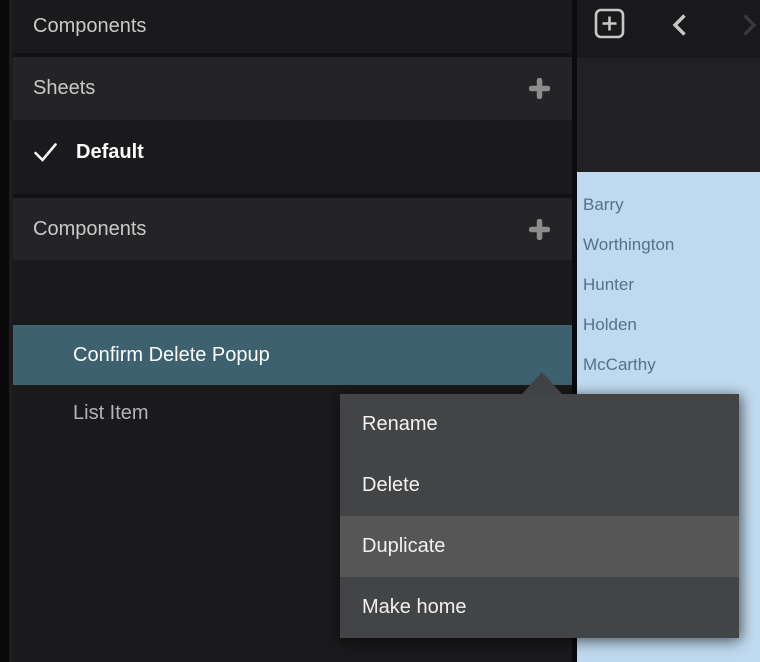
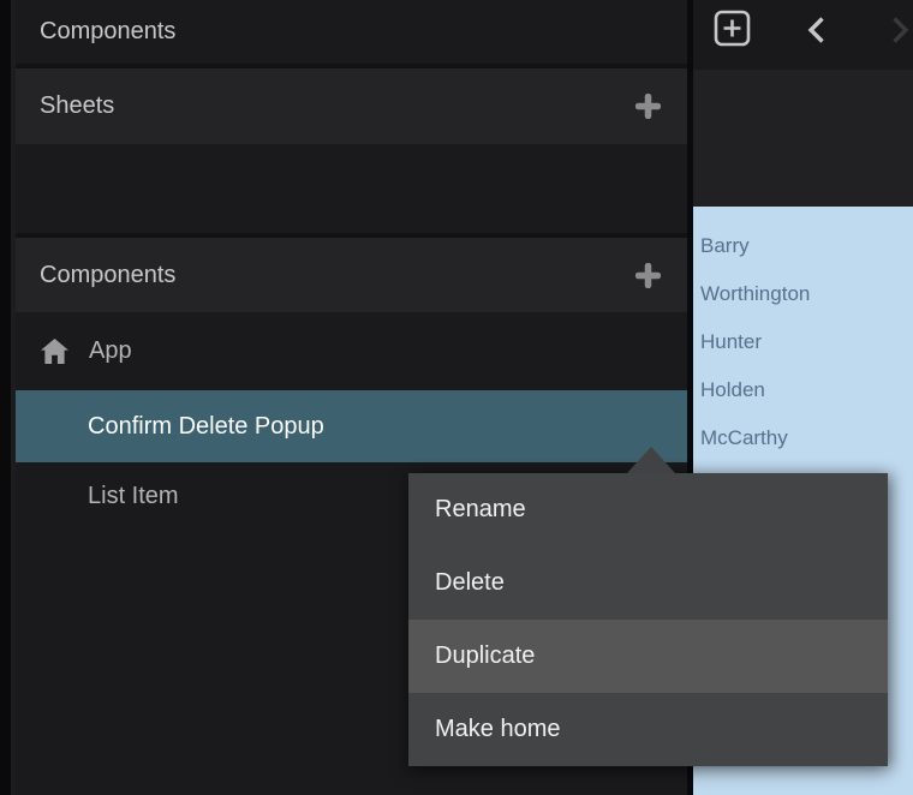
  Components
  Sheets
- Default
  Components
+ App
  Confirm Delete Popup
  List Item
  Barry
  Worthington
  Hunter
  Holden
  McCarthy
  Rename
  Delete
  Duplicate
  Make home
